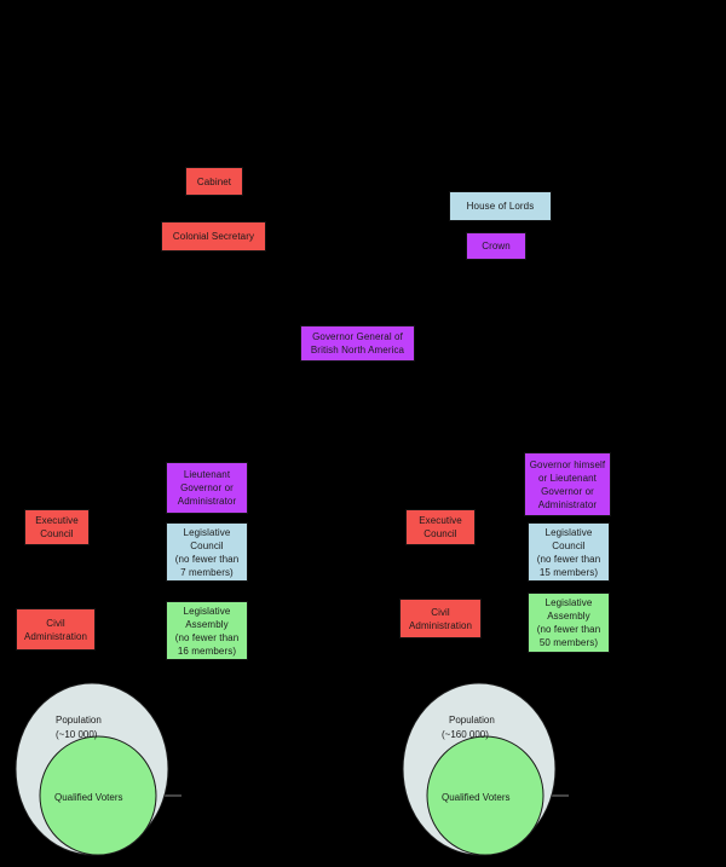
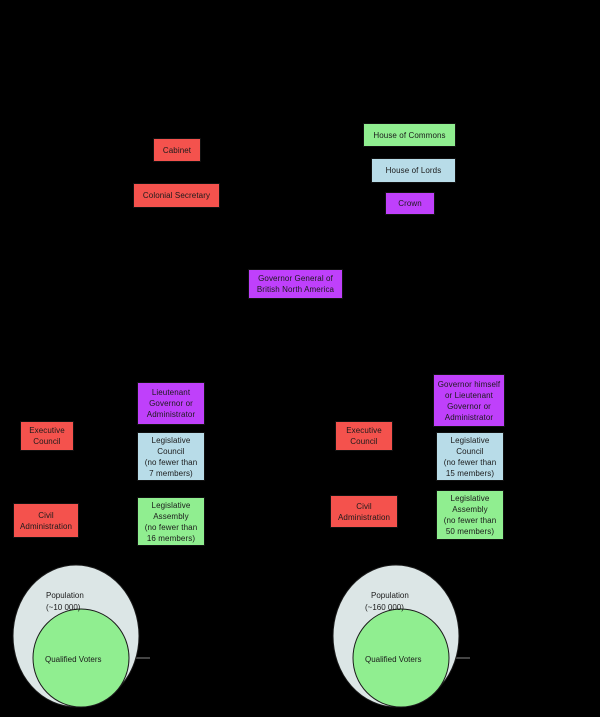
  Cabinet
  Colonial Secretary
+ House of Commons
  House of Lords
  Crown
  Governor General of
  British North America
  Executive
  Council
  Civil
  Administration
  Lieutenant
  Governor or
  Administrator
  Legislative
  Council
  (no fewer than
  7 members)
  Legislative
  Assembly
  (no fewer than
  16 members)
  Population
  (~10 000)
  Qualified Voters
  Executive
  Council
  Civil
  Administration
  Governor himself
  or Lieutenant
  Governor or
  Administrator
  Legislative
  Council
  (no fewer than
  15 members)
  Legislative
  Assembly
  (no fewer than
  50 members)
  Population
  (~160 000)
  Qualified Voters
